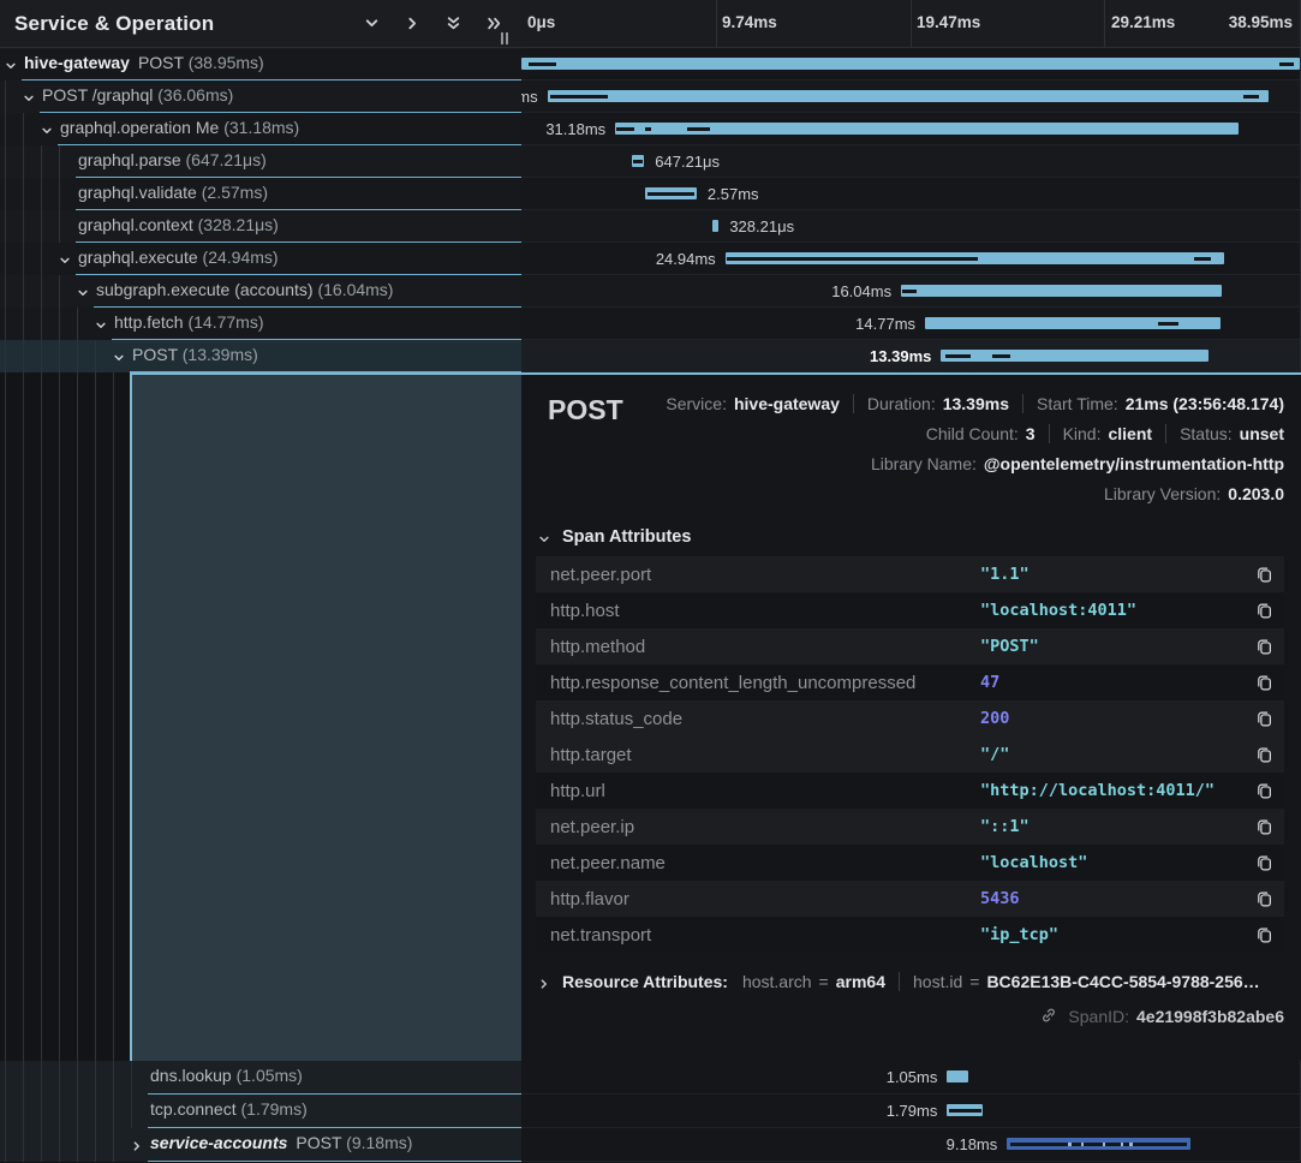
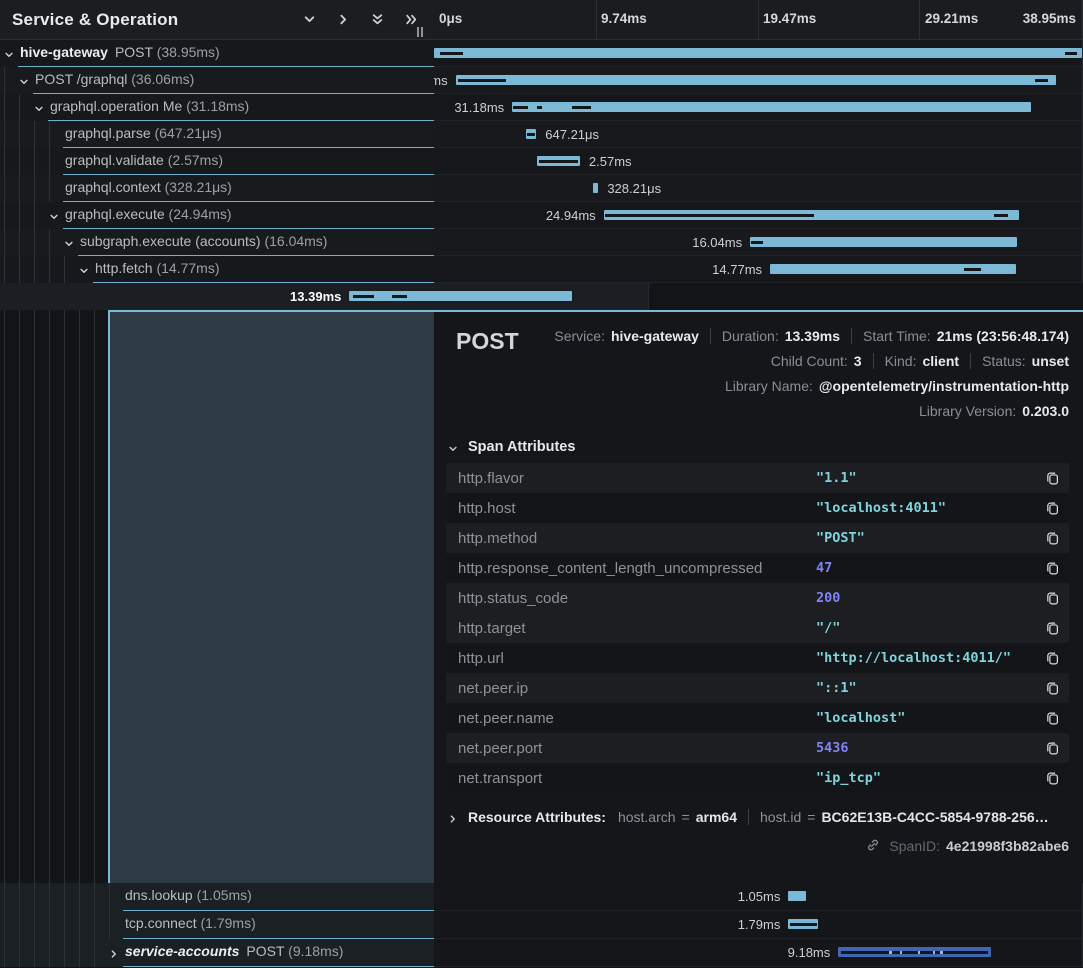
  Service & Operation
  0μs
  9.74ms
  19.47ms
  29.21ms
  38.95ms
  hive-gateway POST (38.95ms)
  POST /graphql (36.06ms)
  graphql.operation Me (31.18ms)
  31.18ms
  graphql.parse (647.21μs)
  647.21μs
  graphql.validate (2.57ms)
  2.57ms
  graphql.context (328.21μs)
  328.21μs
  graphql.execute (24.94ms)
  24.94ms
  subgraph.execute (accounts) (16.04ms)
  16.04ms
  http.fetch (14.77ms)
  14.77ms
- POST (13.39ms)
  13.39ms
  POST
  Service:
  hive-gateway
  Duration:
  13.39ms
  Start Time:
  21ms (23:56:48.174)
  Child Count:
  3
  Kind:
  client
  Status:
  unset
  Library Name:
  @opentelemetry/instrumentation-http
  Library Version:
  0.203.0
  Span Attributes
- net.peer.port
+ http.flavor
  "1.1"
  http.host
  "localhost:4011"
  http.method
  "POST"
  http.response_content_length_uncompressed
  47
  http.status_code
  200
  http.target
  "/"
  http.url
  "http://localhost:4011/"
  net.peer.ip
  "::1"
  net.peer.name
  "localhost"
- http.flavor
+ net.peer.port
  5436
  net.transport
  "ip_tcp"
  Resource Attributes:
  host.arch
  =
  arm64
  host.id
  =
  BC62E13B-C4CC-5854-9788-256…
  SpanID:
  4e21998f3b82abe6
  dns.lookup (1.05ms)
  1.05ms
  tcp.connect (1.79ms)
  1.79ms
  service-accounts POST (9.18ms)
  9.18ms
